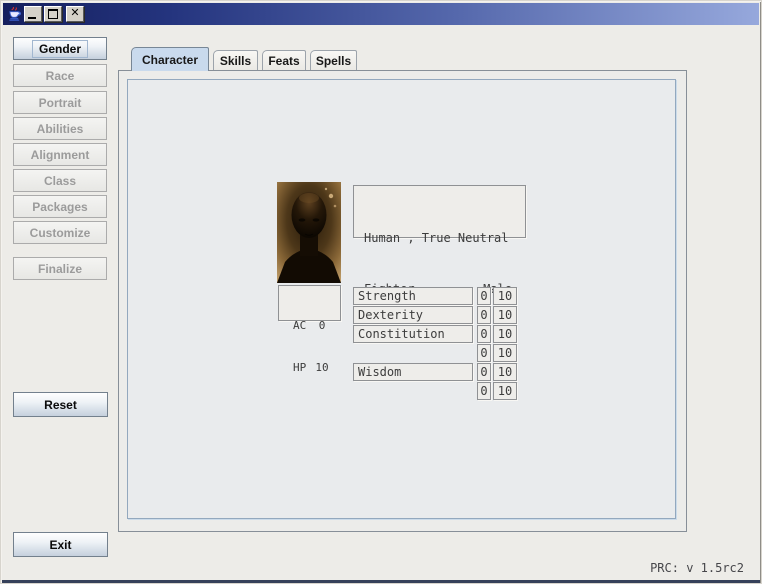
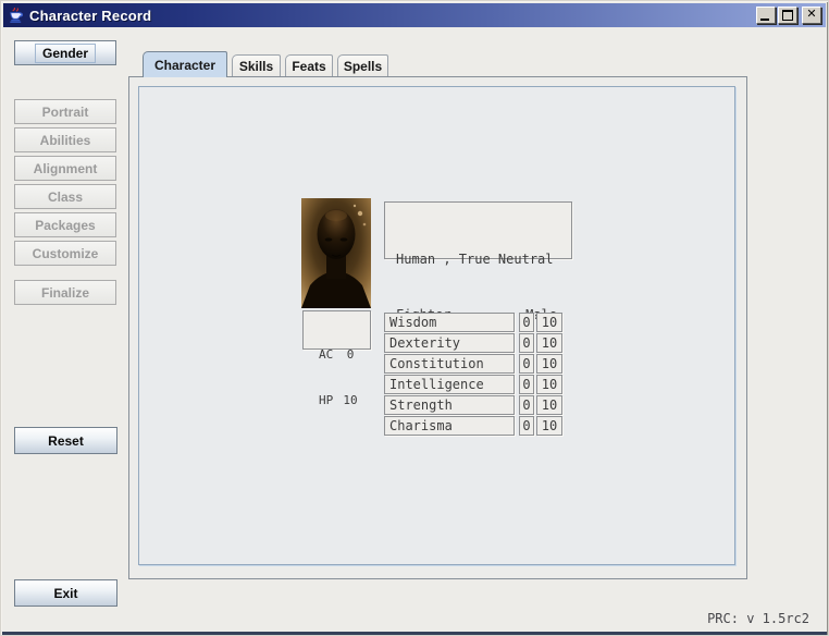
+ Character Record
  ✕
  Gender
- Race
  Portrait
  Abilities
  Alignment
  Class
  Packages
  Customize
  Finalize
  Reset
  Exit
  Character
  Skills
  Feats
  Spells
  Human , True Neutral
  AC
  0
  HP
  10
- Strength
+ Wisdom
  0
  10
  Dexterity
  0
  10
  Constitution
  0
  10
+ Intelligence
  0
  10
- Wisdom
+ Strength
  0
  10
+ Charisma
  0
  10
  PRC: v 1.5rc2
